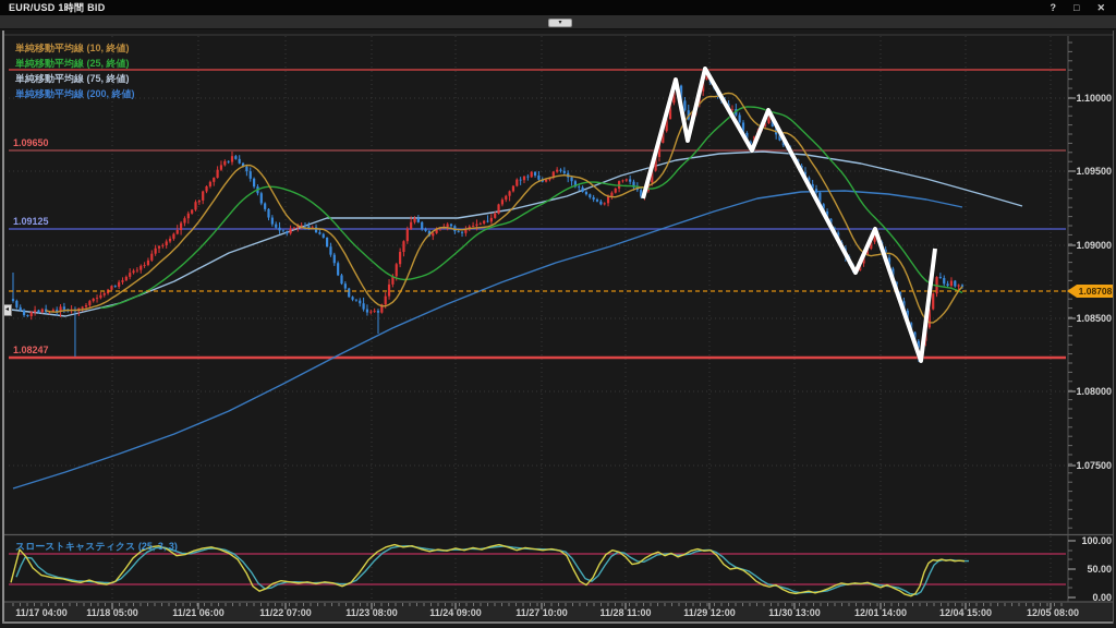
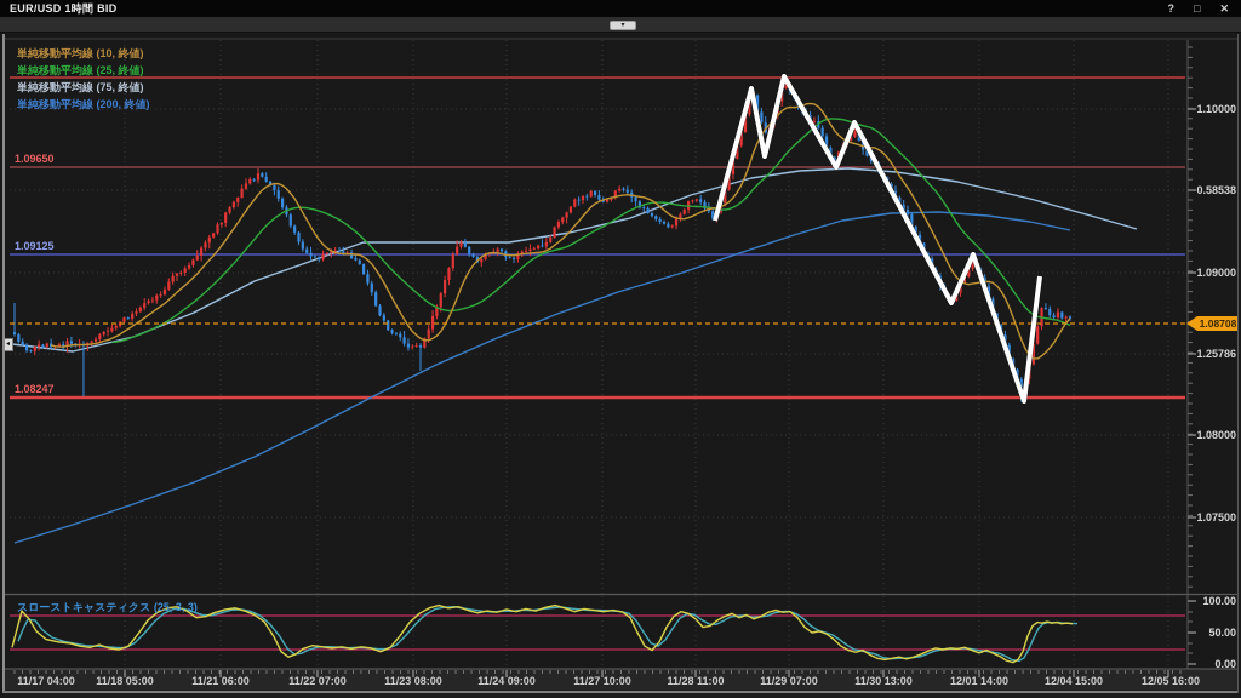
  EUR/USD 1時間 BID
  ?
  □
  ✕
  単純移動平均線 (10, 終値)
  単純移動平均線 (25, 終値)
  単純移動平均線 (75, 終値)
  単純移動平均線 (200, 終値)
  1.09650
  1.09125
  1.08247
  1.10000
- 1.09500
+ 0.58538
  1.09000
- 1.08500
+ 1.25786
  1.08000
  1.07500
  100.00
  50.00
  0.00
  11/17 04:00
  11/18 05:00
  11/21 06:00
  11/22 07:00
  11/23 08:00
  11/24 09:00
  11/27 10:00
  11/28 11:00
- 11/29 12:00
+ 11/29 07:00
  11/30 13:00
  12/01 14:00
  12/04 15:00
- 12/05 08:00
+ 12/05 16:00
  スローストキャスティクス (25, 3, 3)
  1.08708
